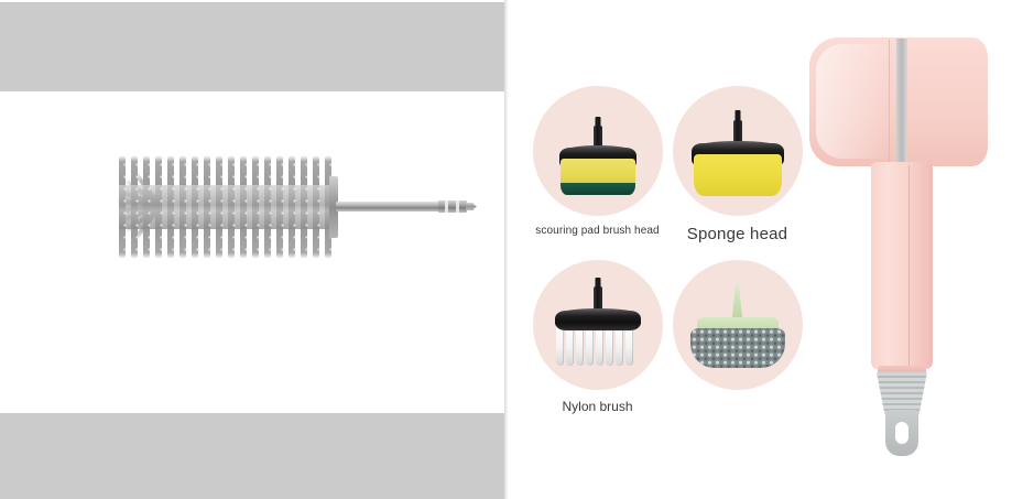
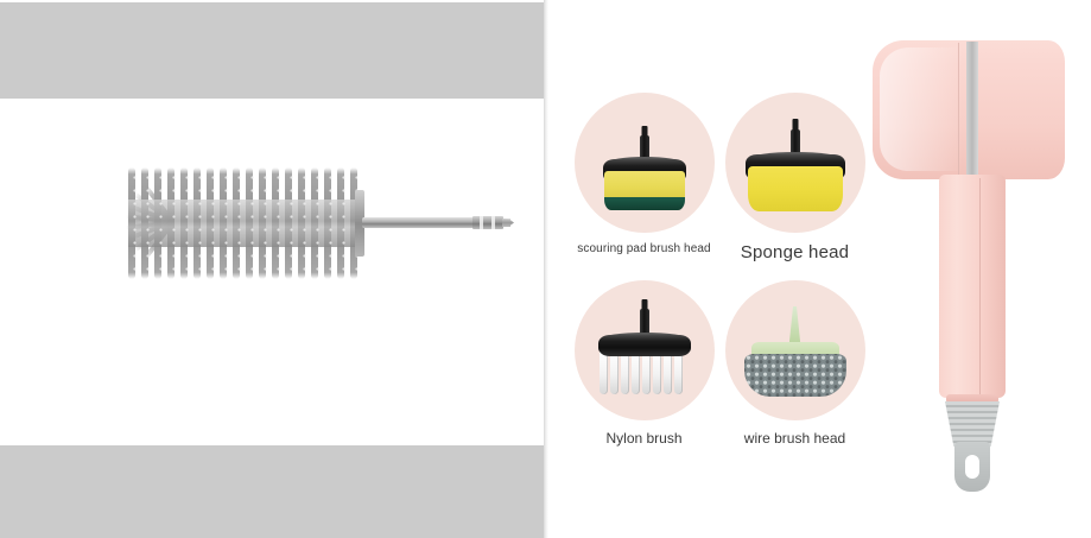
  scouring pad brush head
  Sponge head
  Nylon brush
+ wire brush head
